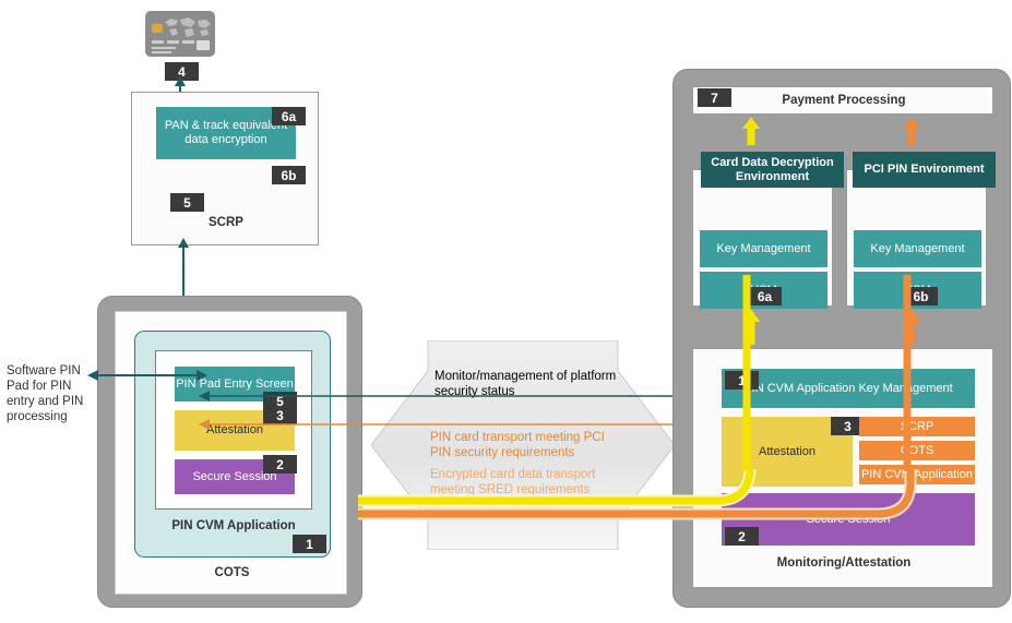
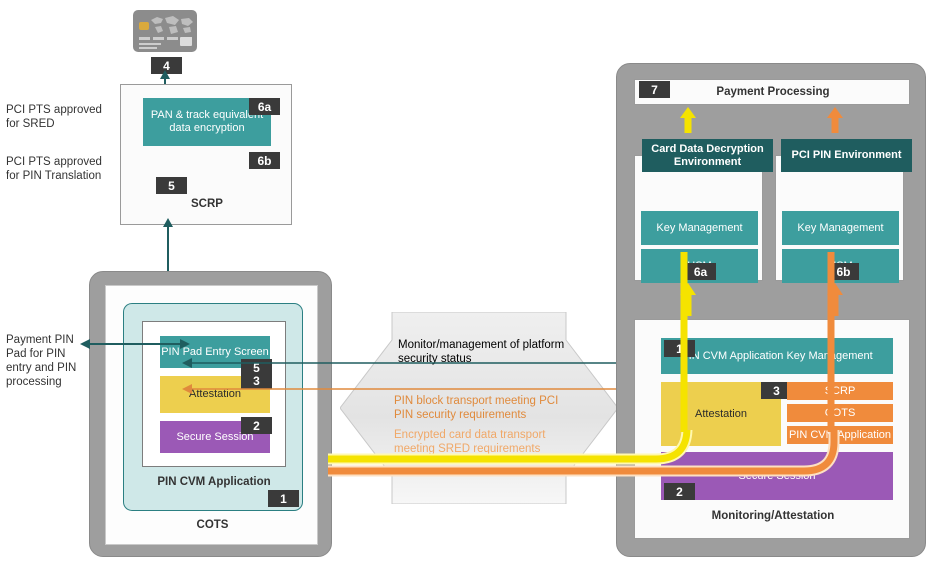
+ PCI PTS approved for SRED
+ PCI PTS approved for PIN Translation
- Software PIN Pad for PIN entry and PIN processing
+ Payment PIN Pad for PIN entry and PIN processing
  4
  PAN & track equivalent data encryption
  6a
  6b
  5
  SCRP
  PIN Pad Entry Screen
  5
  Attestation
  3
  Secure Session
  2
  PIN CVM Application
  1
  COTS
  Monitor/management of platform security status
- PIN card transport meeting PCI PIN security requirements
+ PIN block transport meeting PCI PIN security requirements
  Encrypted card data transport meeting SRED requirements
  Payment Processing
  7
  Key Management
  Card Data Decryption Environment
  6a
  Key Management
  PCI PIN Environment
  6b
  N CVM Application Key Mangement
  1
  Attestation
  3
  CRP
  OTS
  PIN CV Application
  2
  Monitoring/Attestation
